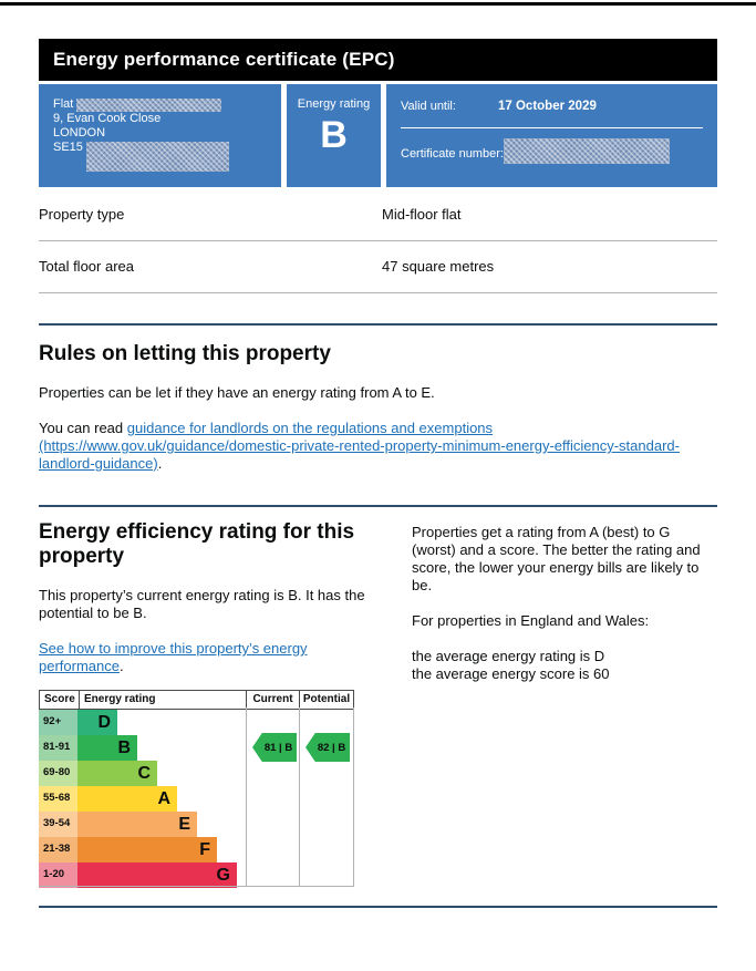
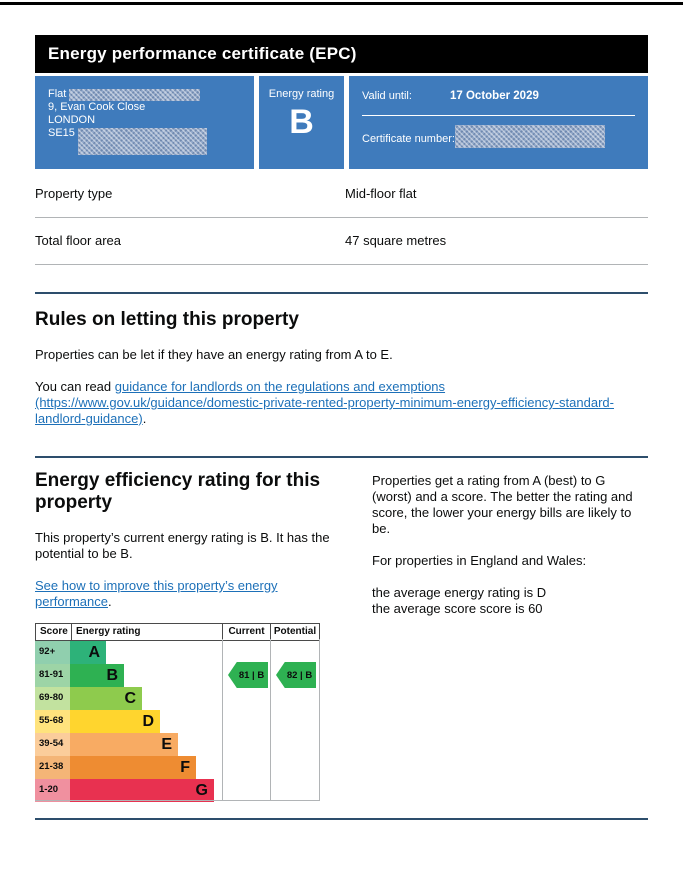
  Energy performance certificate (EPC)
  Flat
  9, Evan Cook Close
  LONDON
  SE15
  Energy rating
  B
  Valid until:
  17 October 2029
  Certificate number:
  Property type
  Mid-floor flat
  Total floor area
  47 square metres
  Rules on letting this property
  Properties can be let if they have an energy rating from A to E.
  You can read guidance for landlords on the regulations and exemptions (https://www.gov.uk/guidance/domestic-private-rented-property-minimum-energy-efficiency-standard-landlord-guidance).
  Energy efficiency rating for this property
  This property’s current energy rating is B. It has the potential to be B.
  See how to improve this property’s energy performance.
  Score
  Energy rating
  Current
  Potential
  92+
- D
+ A
  81-91
  B
  69-80
  C
  55-68
- A
+ D
  39-54
  E
  21-38
  F
  1-20
  G
  81 | B
  82 | B
  Properties get a rating from A (best) to G (worst) and a score. The better the rating and score, the lower your energy bills are likely to be.
  For properties in England and Wales:
  the average energy rating is D
- the average energy score is 60
+ the average score score is 60
